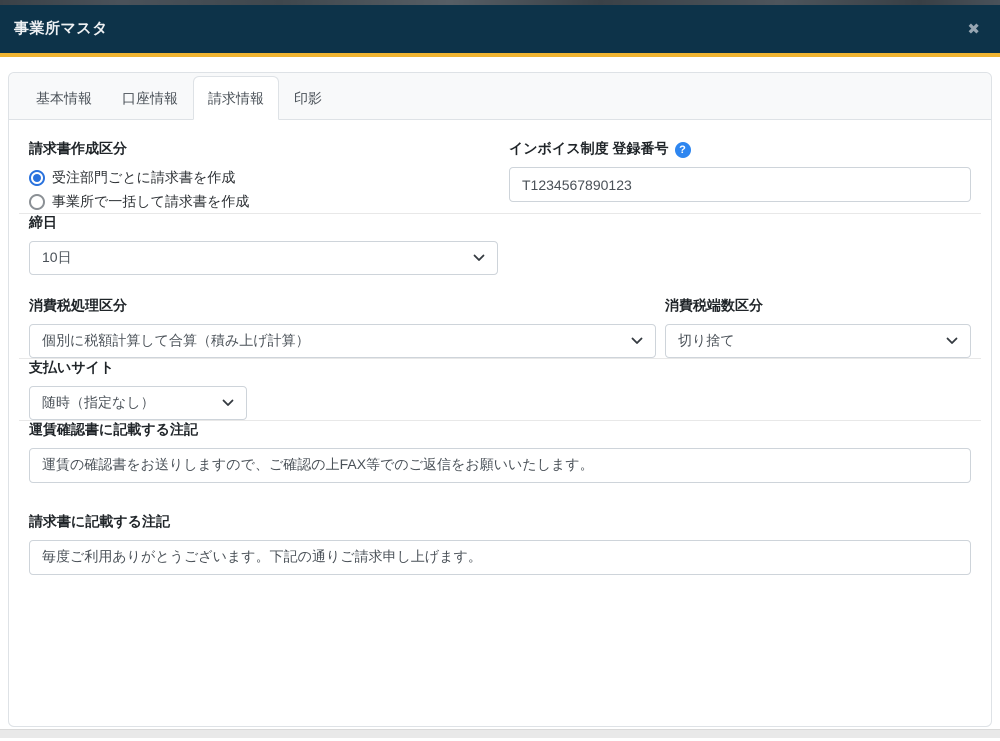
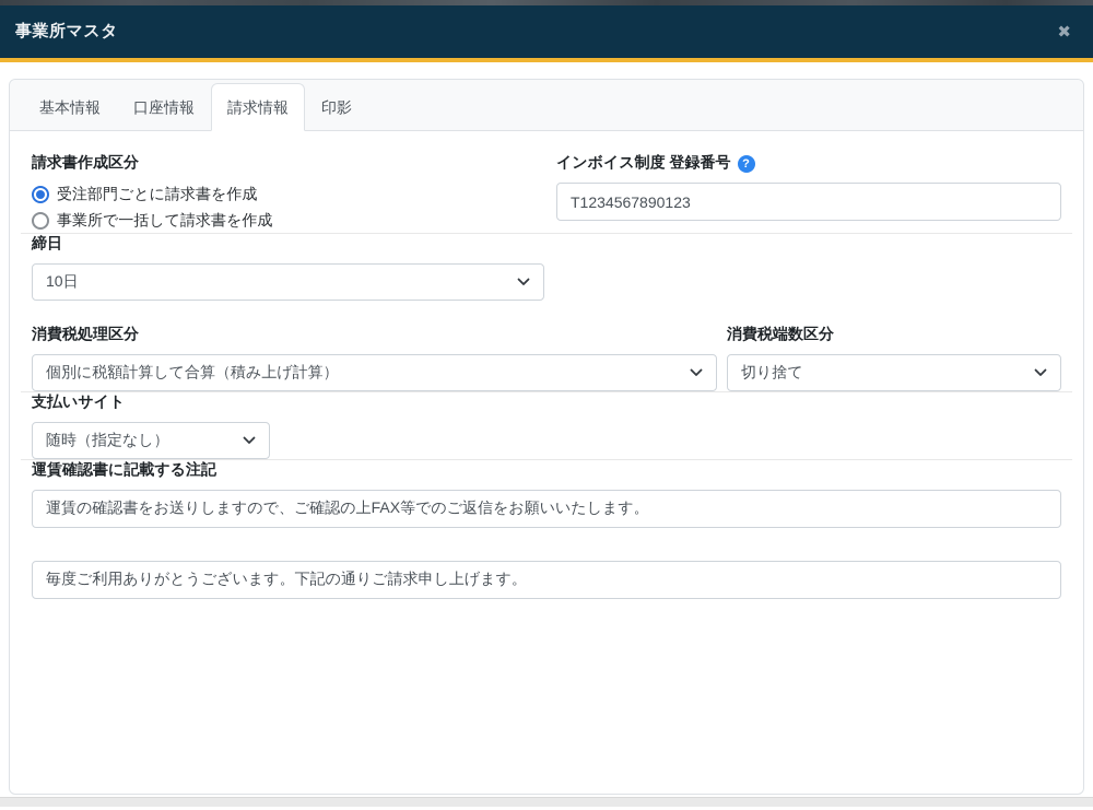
  事業所マスタ
  ✖
  基本情報
  口座情報
  請求情報
  印影
  請求書作成区分
  受注部門ごとに請求書を作成
  事業所で一括して請求書を作成
  インボイス制度 登録番号
  ?
  T1234567890123
  締日
  10日
  消費税処理区分
  個別に税額計算して合算（積み上げ計算）
  消費税端数区分
  切り捨て
  支払いサイト
  随時（指定なし）
  運賃確認書に記載する注記
  運賃の確認書をお送りしますので、ご確認の上FAX等でのご返信をお願いいたします。
- 請求書に記載する注記
  毎度ご利用ありがとうございます。下記の通りご請求申し上げます。
